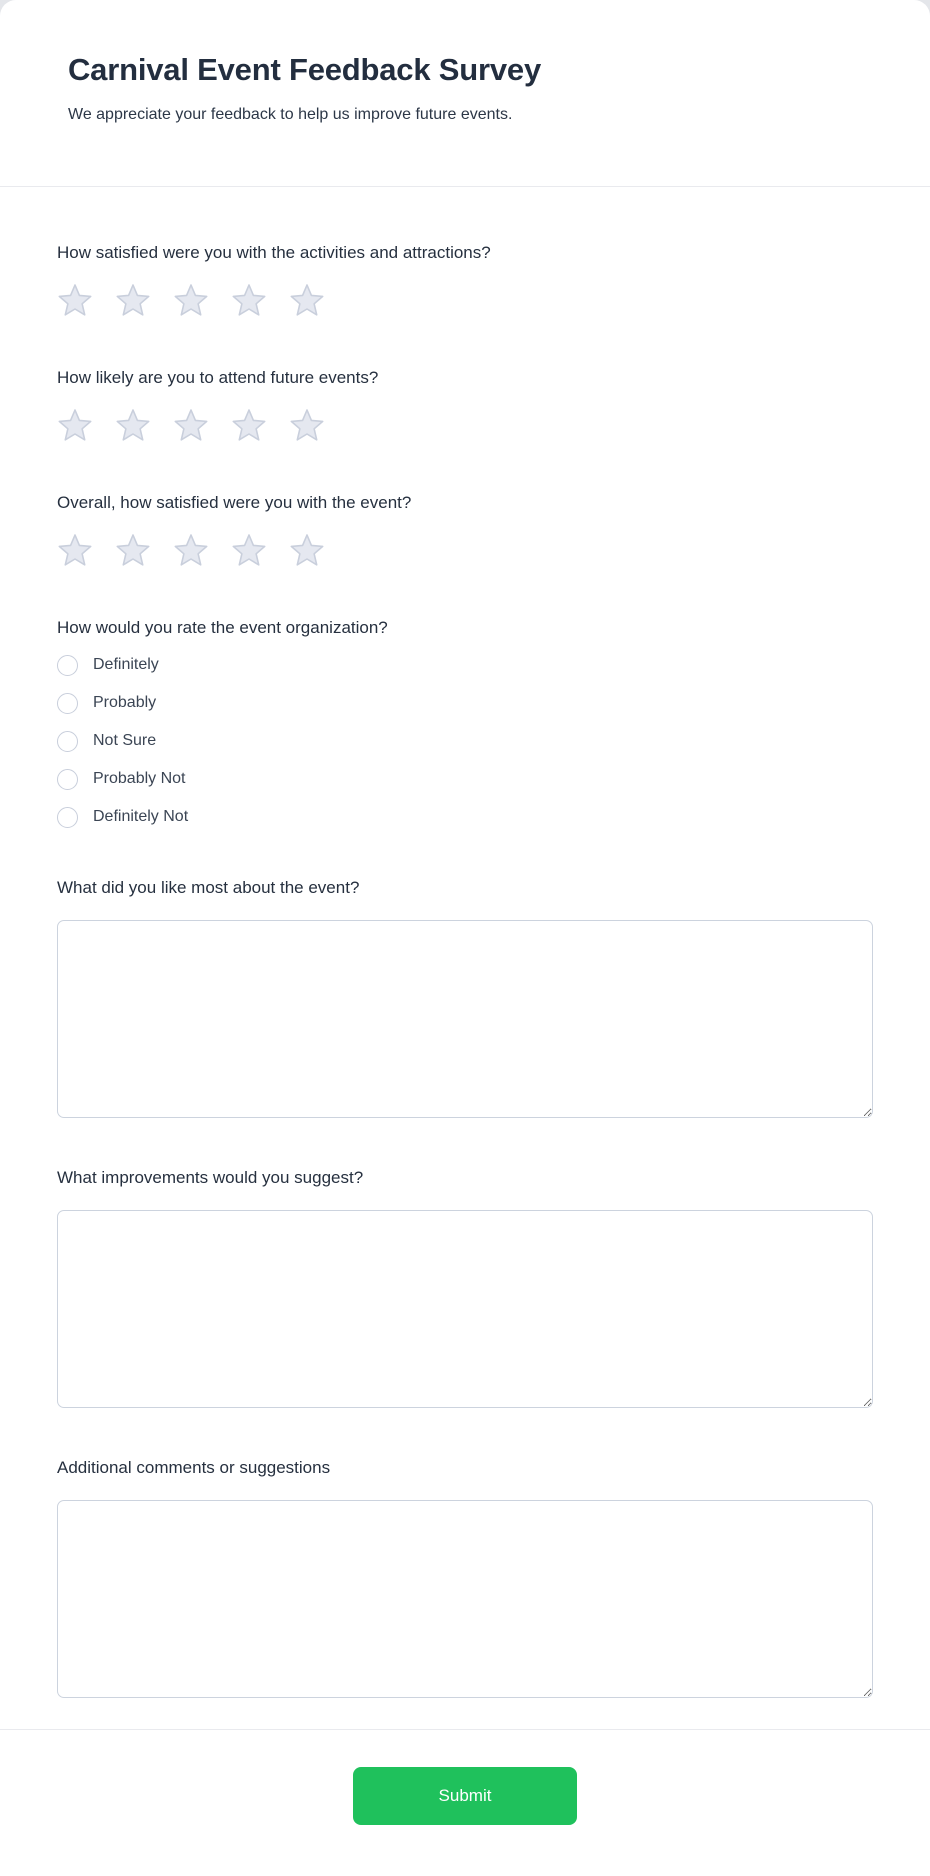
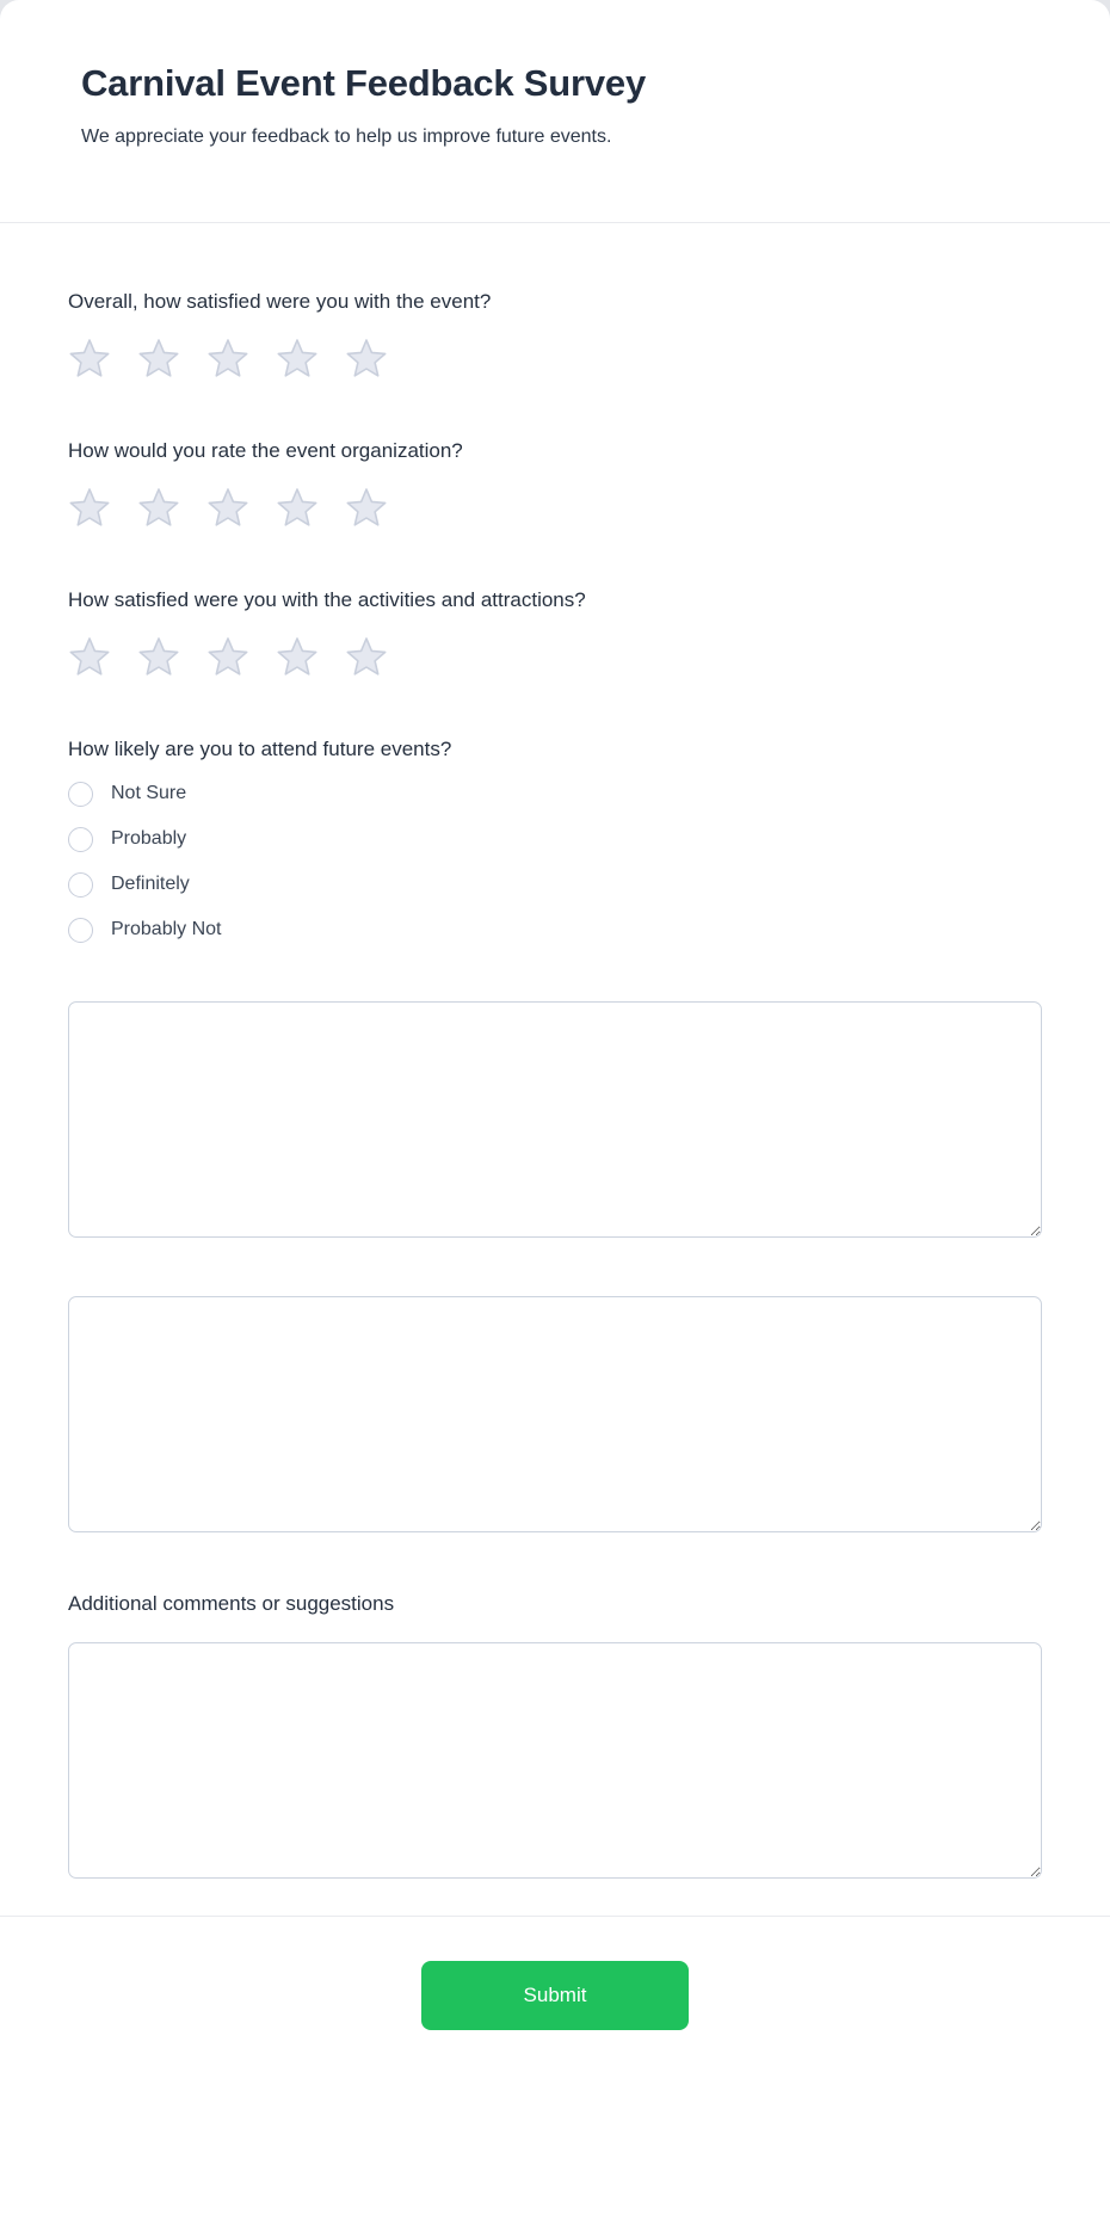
  Carnival Event Feedback Survey
  We appreciate your feedback to help us improve future events.
- How satisfied were you with the activities and attractions?
+ Overall, how satisfied were you with the event?
- How likely are you to attend future events?
+ How would you rate the event organization?
- Overall, how satisfied were you with the event?
+ How satisfied were you with the activities and attractions?
- How would you rate the event organization?
+ How likely are you to attend future events?
- Definitely
+ Not Sure
  Probably
- Not Sure
+ Definitely
  Probably Not
- Definitely Not
- What did you like most about the event?
- What improvements would you suggest?
  Additional comments or suggestions
  Submit
